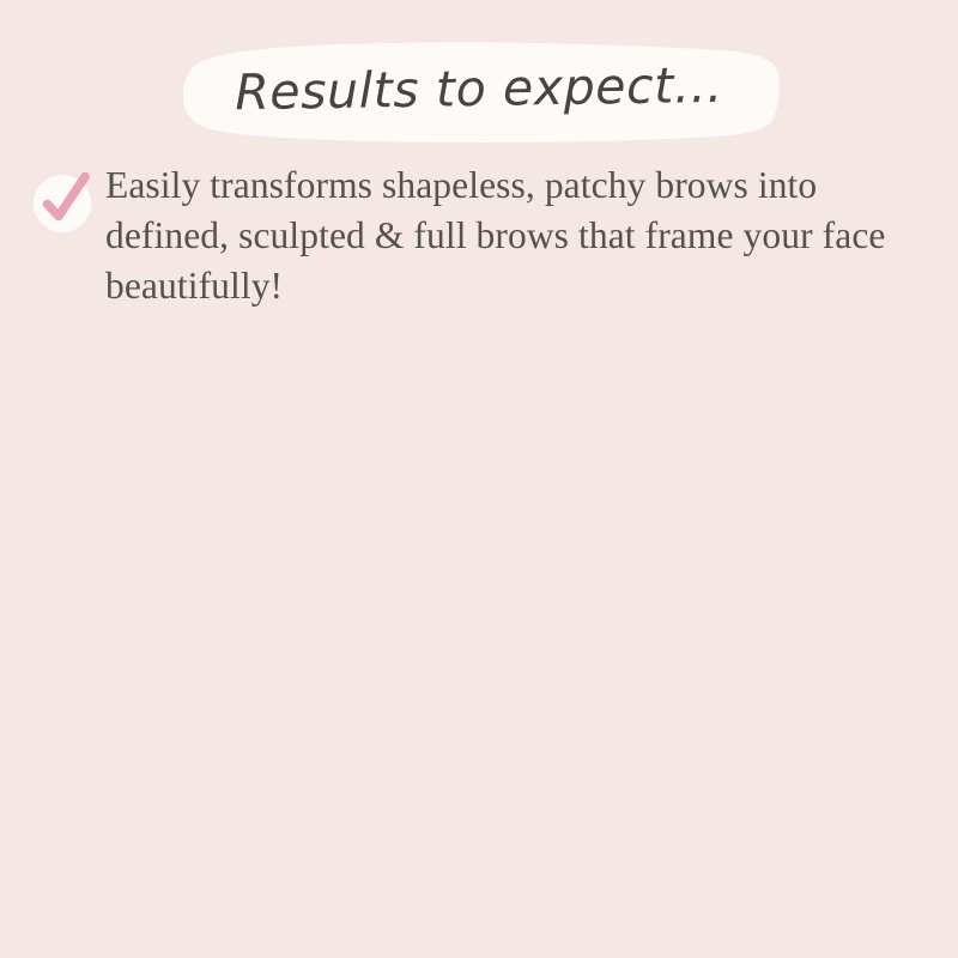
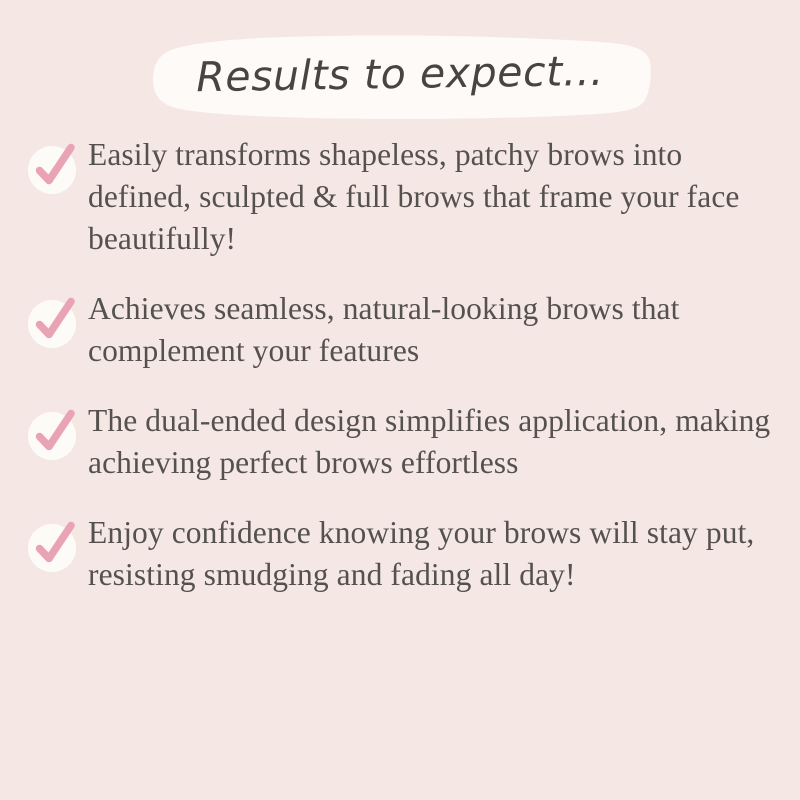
  Results to expect...
  Easily transforms shapeless, patchy brows into defined, sculpted & full brows that frame your face beautifully!
+ Achieves seamless, natural-looking brows that complement your features
+ The dual-ended design simplifies application, making achieving perfect brows effortless
+ Enjoy confidence knowing your brows will stay put, resisting smudging and fading all day!
